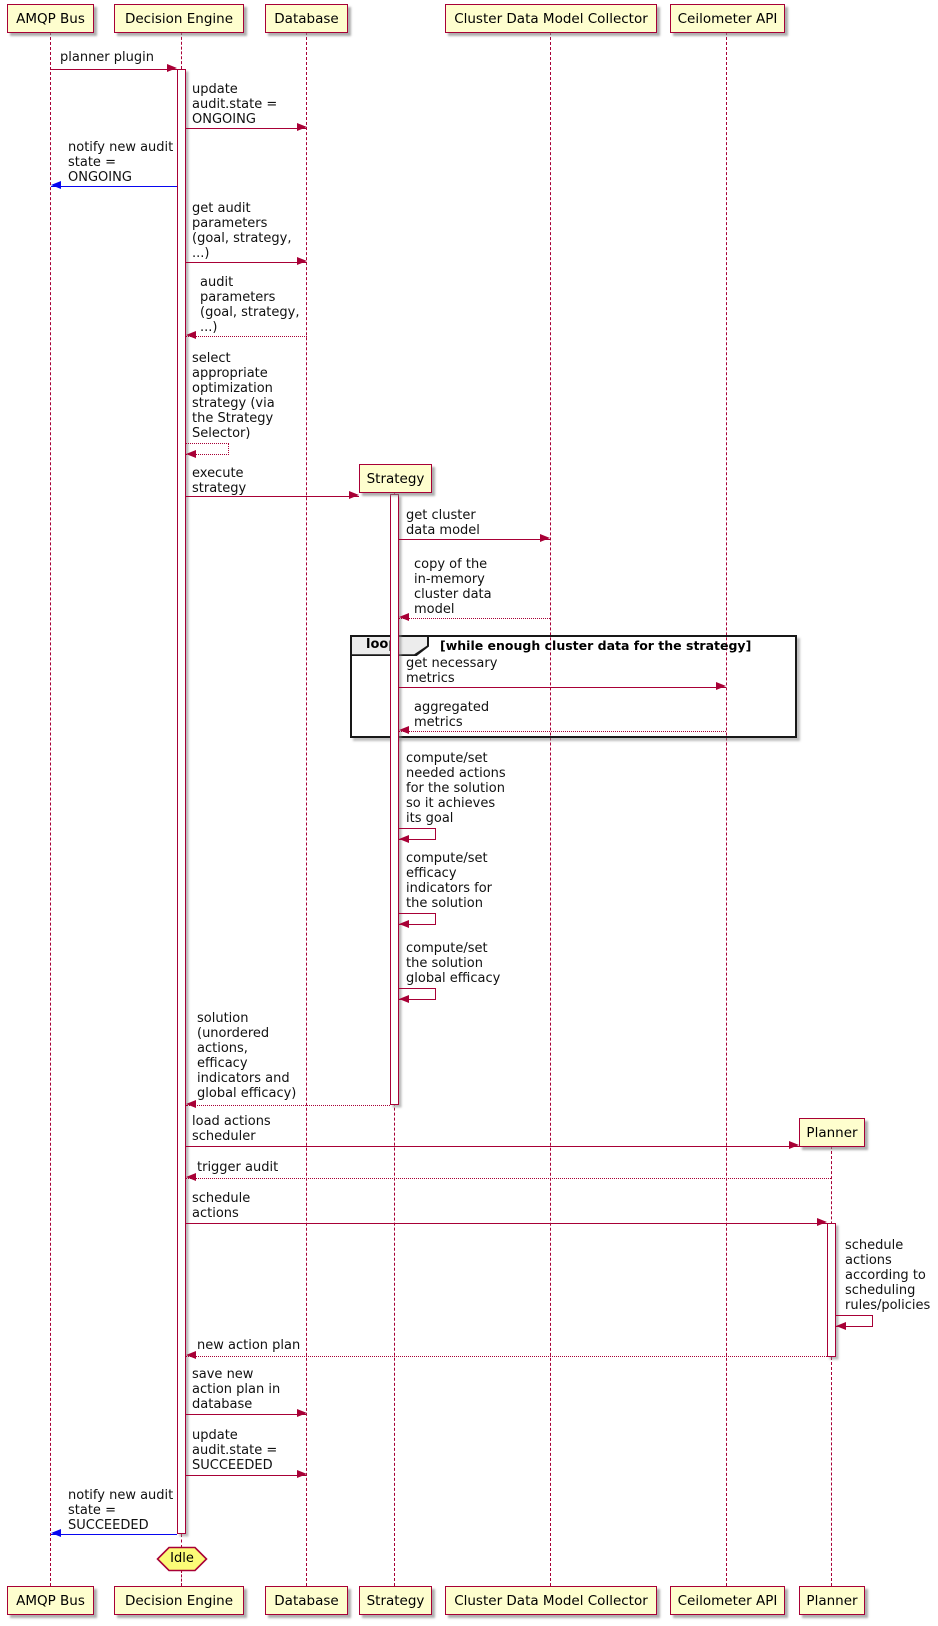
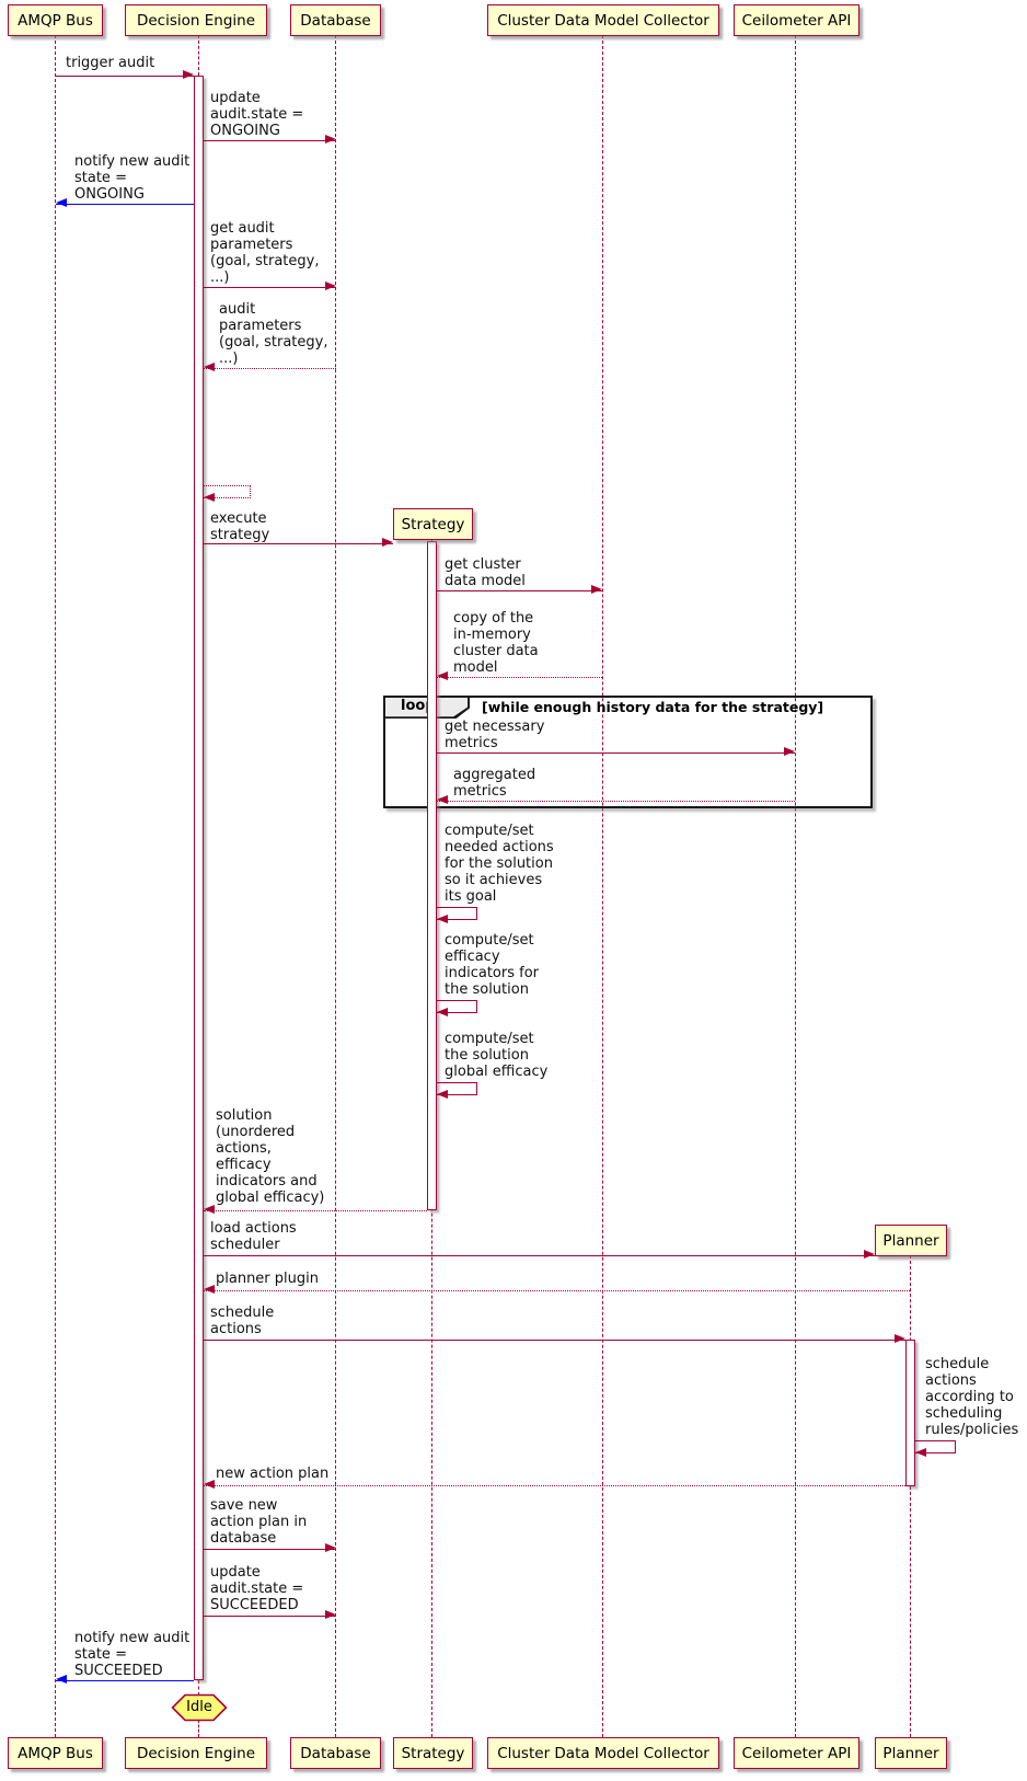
  loo
- [while enough cluster data for the strategy]
+ [while enough history data for the strategy]
- planner plugin
+ trigger audit
  update
  audit.state =
  ONGOING
  notify new audit
  state =
  ONGOING
  get audit
  parameters
  (goal, strategy,
  ...)
  audit
  parameters
  (goal, strategy,
  ...)
- select
- appropriate
- optimization
- strategy (via
- the Strategy
- Selector)
  execute
  strategy
  Strategy
  get cluster
  data model
  copy of the
  in-memory
  cluster data
  model
  get necessary
  metrics
  aggregated
  metrics
  compute/set
  needed actions
  for the solution
  so it achieves
  its goal
  compute/set
  efficacy
  indicators for
  the solution
  compute/set
  the solution
  global efficacy
  solution
  (unordered
  actions,
  efficacy
  indicators and
  global efficacy)
  load actions
  scheduler
  Planner
- trigger audit
+ planner plugin
  schedule
  actions
  schedule
  actions
  according to
  scheduling
  rules/policies
  new action plan
  save new
  action plan in
  database
  update
  audit.state =
  SUCCEEDED
  notify new audit
  state =
  SUCCEEDED
  Idle
  AMQP Bus
  Decision Engine
  Database
  Cluster Data Model Collector
  Ceilometer API
  AMQP Bus
  Decision Engine
  Database
  Strategy
  Cluster Data Model Collector
  Ceilometer API
  Planner
